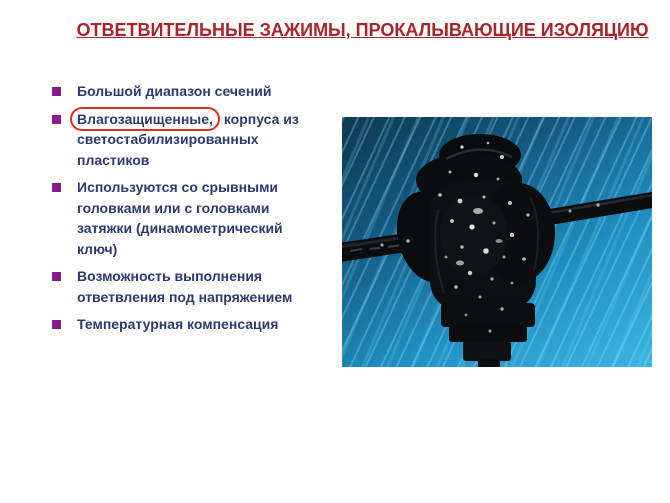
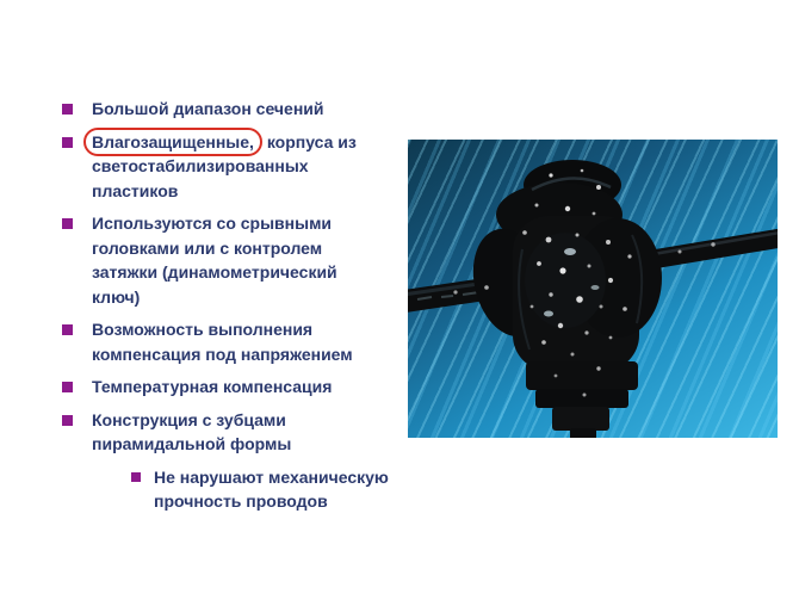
- ОТВЕТВИТЕЛЬНЫЕ ЗАЖИМЫ, ПРОКАЛЫВАЮЩИЕ ИЗОЛЯЦИЮ
  Большой диапазон сечений
  Влагозащищенные, корпуса из светостабилизированных пластиков
- Используются со срывными головками или с головками затяжки (динамометрический ключ)
+ Используются со срывными головками или с контролем затяжки (динамометрический ключ)
- Возможность выполнения ответвления под напряжением
+ Возможность выполнения компенсация под напряжением
  Температурная компенсация
+ Конструкция с зубцами пирамидальной формы
+ Не нарушают механическую прочность проводов
